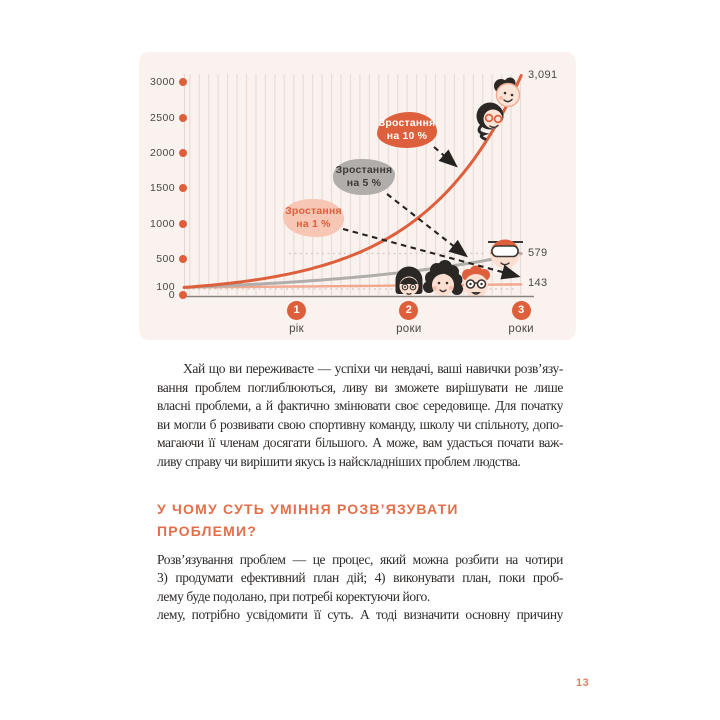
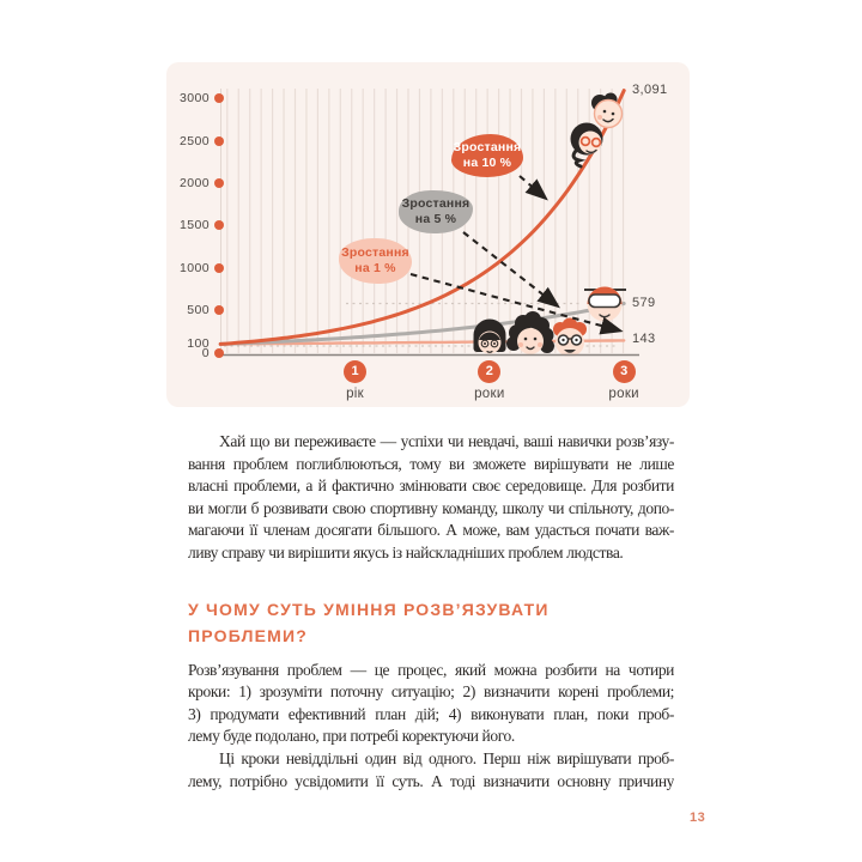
  3000
  2500
  2000
  1500
  1000
  500
  100
  0
  1
  рік
  2
  роки
  3
  роки
  3,091
  579
  143
  Зростання
  на 10 %
  Зростання
  на 5 %
  Зростання
  на 1 %
  Хай що ви переживаєте — успіхи чи невдачі, ваші навички розв’язу-
- вання проблем поглиблюються, ливу ви зможете вирішувати не лише
+ вання проблем поглиблюються, тому ви зможете вирішувати не лише
- власні проблеми, а й фактично змінювати своє середовище. Для початку
+ власні проблеми, а й фактично змінювати своє середовище. Для розбити
  ви могли б розвивати свою спортивну команду, школу чи спільноту, допо-
  магаючи її членам досягати більшого. А може, вам удасться почати важ-
  ливу справу чи вирішити якусь із найскладніших проблем людства.
  У ЧОМУ СУТЬ УМІННЯ РОЗВ’ЯЗУВАТИ
  ПРОБЛЕМИ?
  Розв’язування проблем — це процес, який можна розбити на чотири
+ кроки: 1) зрозуміти поточну ситуацію; 2) визначити корені проблеми;
  3) продумати ефективний план дій; 4) виконувати план, поки проб-
  лему буде подолано, при потребі коректуючи його.
+ Ці кроки невіддільні один від одного. Перш ніж вирішувати проб-
  лему, потрібно усвідомити її суть. А тоді визначити основну причину
  13
